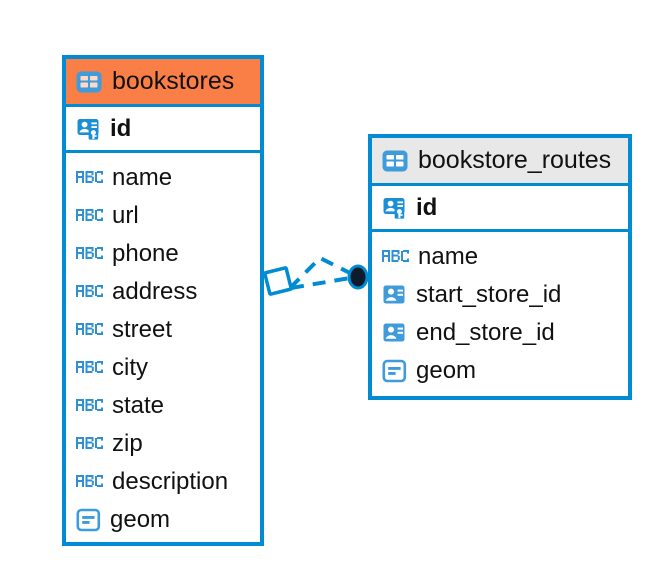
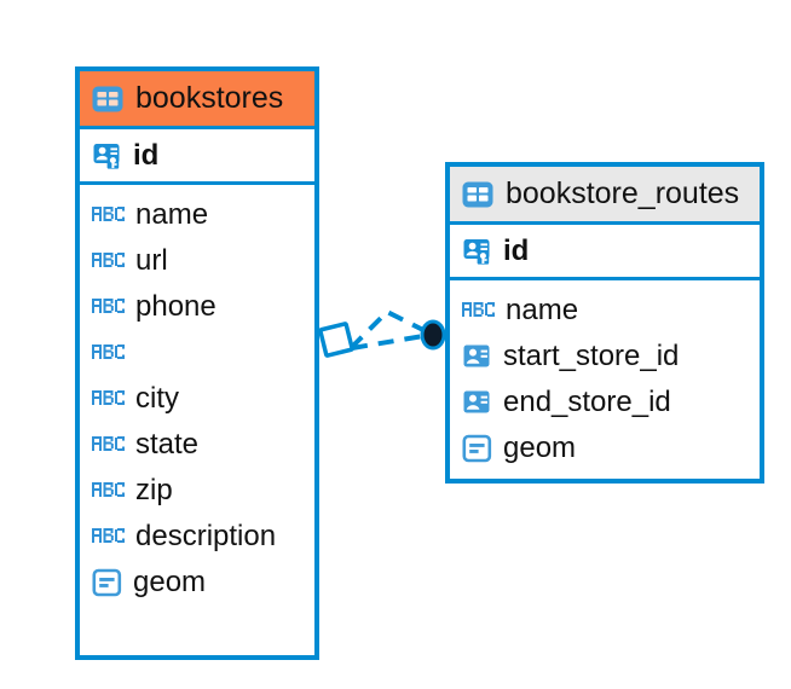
  bookstores
  id
  name
  url
  phone
- address
- street
  city
  state
  zip
  description
  geom
  bookstore_routes
  id
  name
  start_store_id
  end_store_id
  geom
